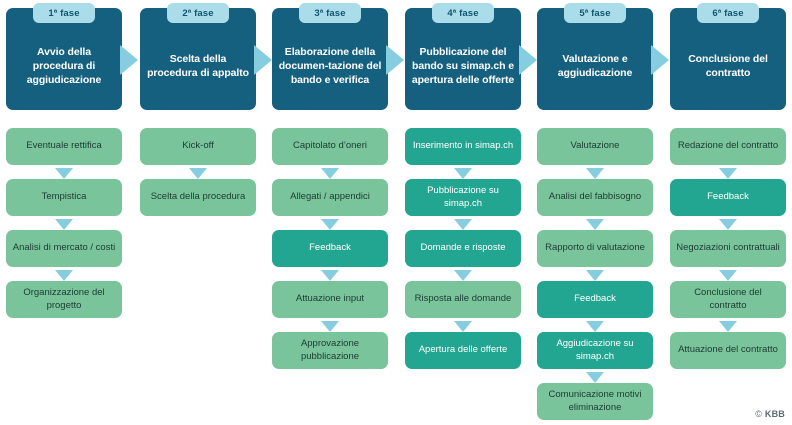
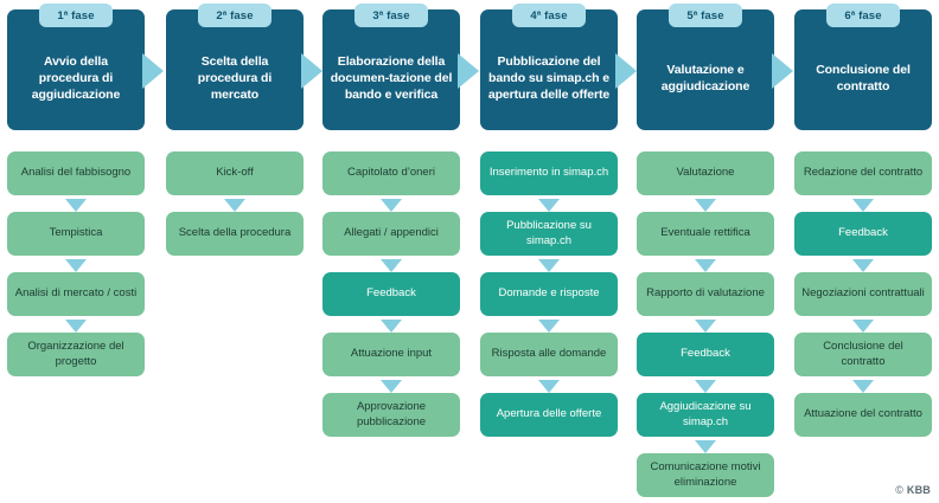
  Avvio della procedura di aggiudicazione
  1ª fase
- Scelta della procedura di appalto
+ Scelta della procedura di mercato
  2ª fase
  Elaborazione della documen-tazione del bando e verifica
  3ª fase
  Pubblicazione del bando su simap.ch e apertura delle offerte
  4ª fase
  Valutazione e aggiudicazione
  5ª fase
  Conclusione del contratto
  6ª fase
- Eventuale rettifica
+ Analisi del fabbisogno
  Tempistica
  Analisi di mercato / costi
  Organizzazione del progetto
  Kick-off
  Scelta della procedura
  Capitolato d’oneri
  Allegati / appendici
  Feedback
  Attuazione input
  Approvazione pubblicazione
  Inserimento in simap.ch
  Pubblicazione su simap.ch
  Domande e risposte
  Risposta alle domande
  Apertura delle offerte
  Valutazione
- Analisi del fabbisogno
+ Eventuale rettifica
  Rapporto di valutazione
  Feedback
  Aggiudicazione su simap.ch
  Comunicazione motivi eliminazione
  Redazione del contratto
  Feedback
  Negoziazioni contrattuali
  Conclusione del contratto
  Attuazione del contratto
  ©
  KBB
